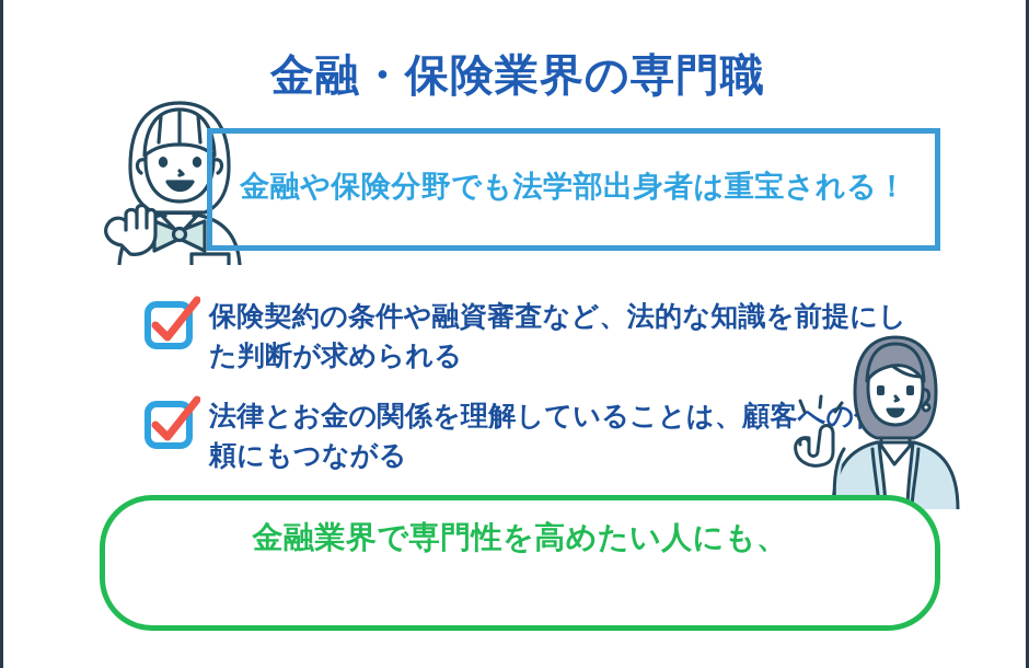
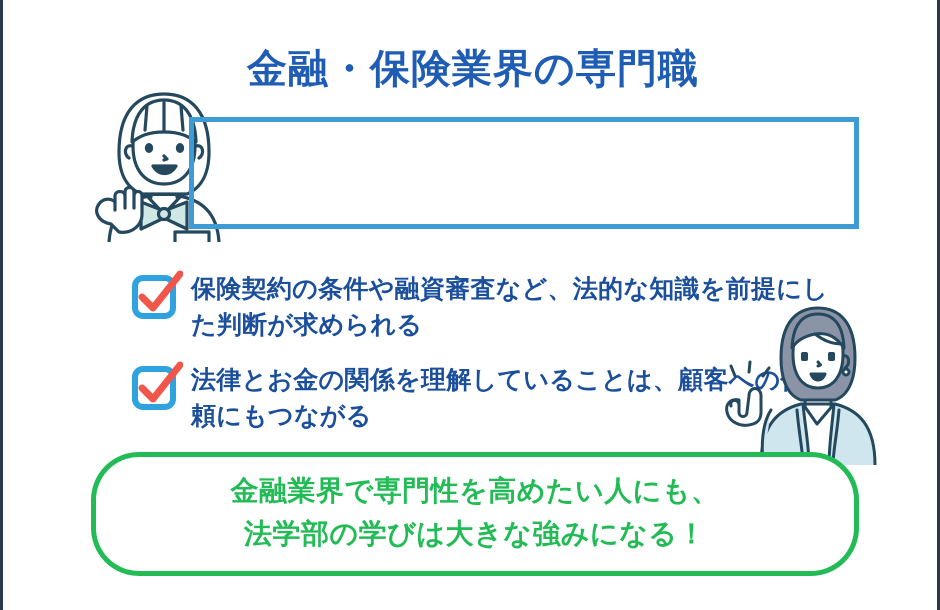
  金融・保険業界の専門職
- 金融や保険分野でも法学部出身者は重宝される！
  保険契約の条件や融資審査など、法的な知識を前提にした判断が求められる
  法律とお金の関係を理解していることは、顧客への頼にもつながる
  金融業界で専門性を高めたい人にも、
+ 法学部の学びは大きな強みになる！
